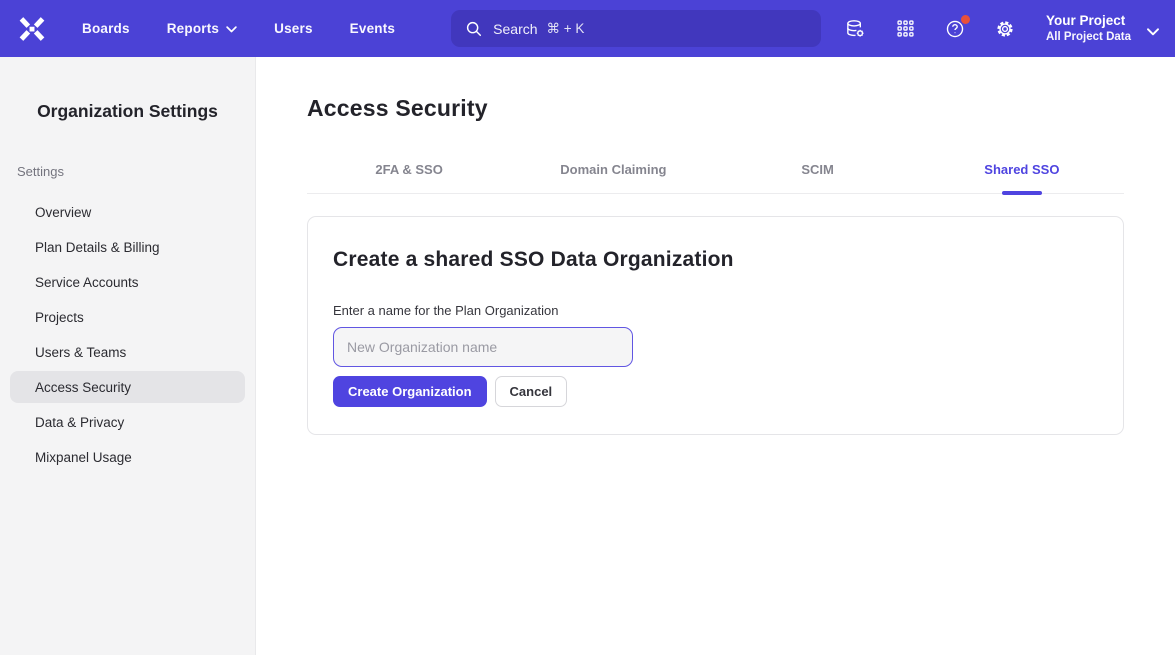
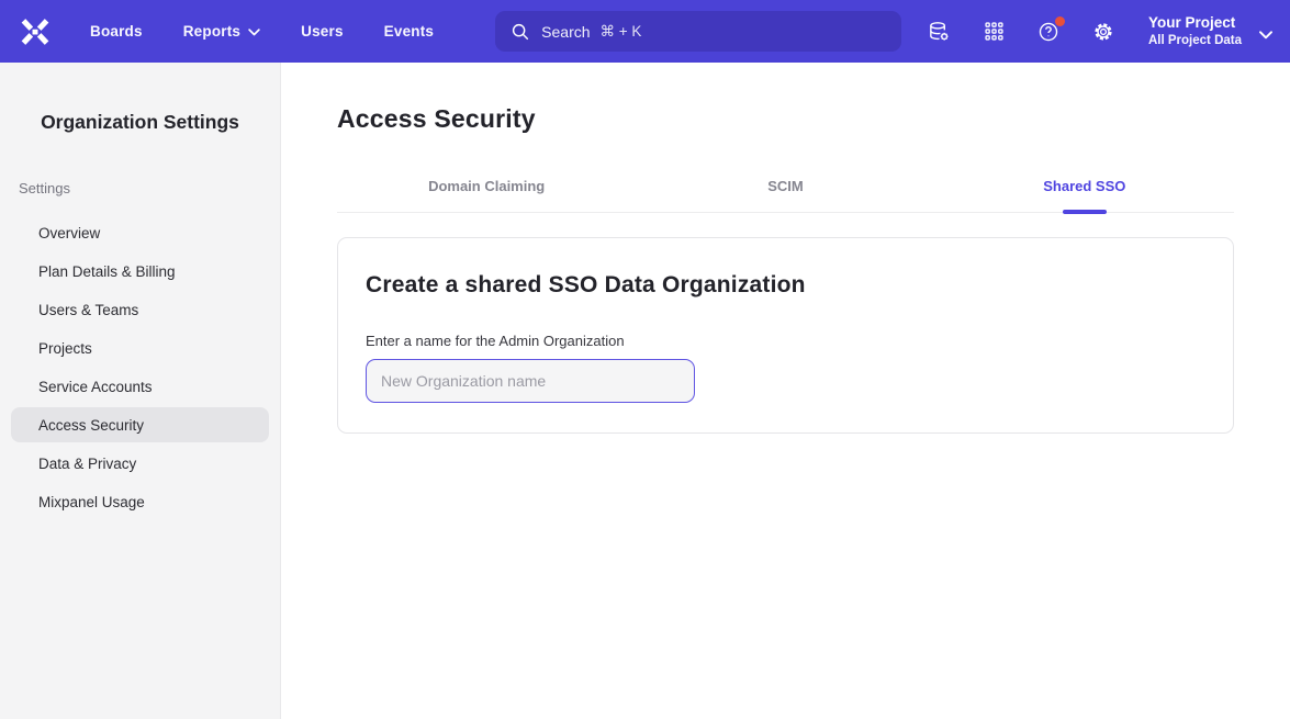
  Boards
  Reports
  Users
  Events
  Search
  ⌘ + K
  Your Project
  All Project Data
  Organization Settings
  Settings
  Overview
  Plan Details & Billing
- Service Accounts
+ Users & Teams
  Projects
- Users & Teams
+ Service Accounts
  Access Security
  Data & Privacy
  Mixpanel Usage
  Access Security
- 2FA & SSO
  Domain Claiming
  SCIM
  Shared SSO
  Create a shared SSO Data Organization
- Enter a name for the Plan Organization
+ Enter a name for the Admin Organization
  New Organization name
- Create Organization
- Cancel
